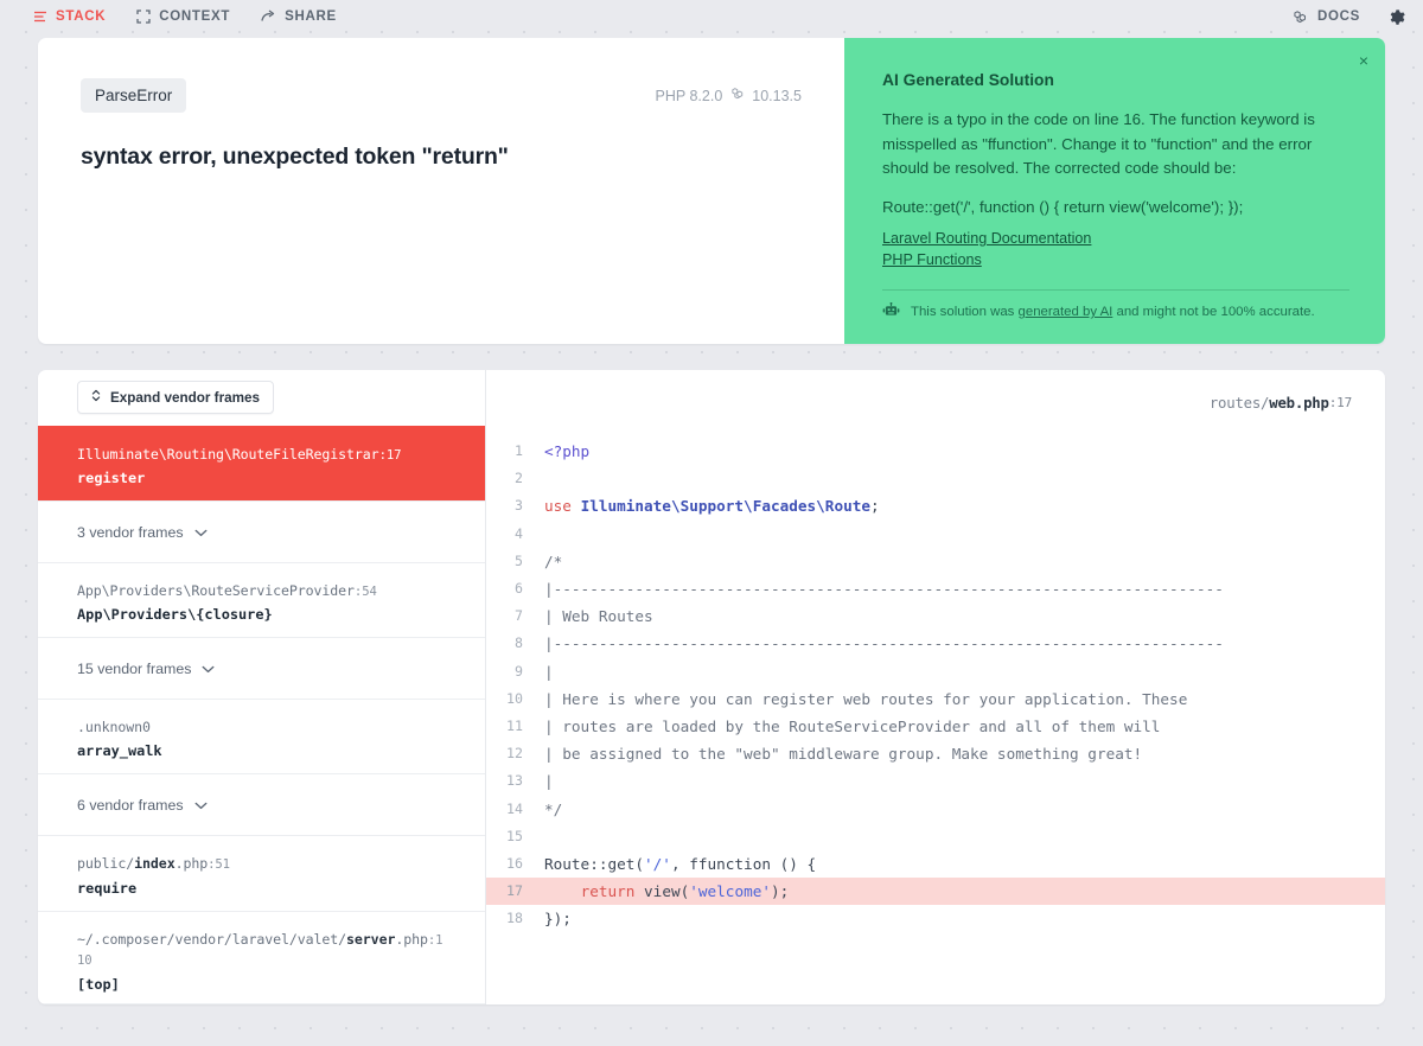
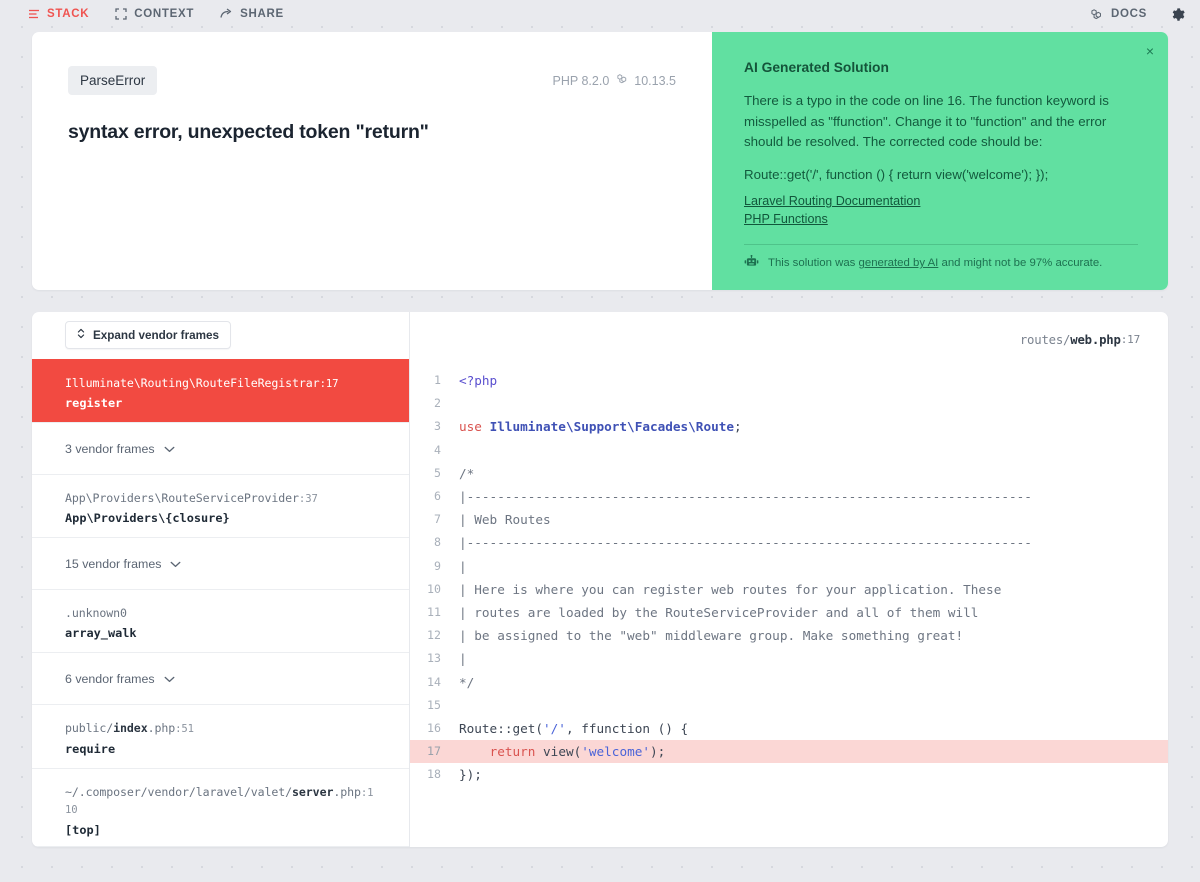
  STACK
  CONTEXT
  SHARE
  DOCS
  ParseError
  PHP 8.2.0
  10.13.5
  syntax error, unexpected token "return"
  ×
  AI Generated Solution
  There is a typo in the code on line 16. The function keyword is misspelled as "ffunction". Change it to "function" and the error should be resolved. The corrected code should be:
  Route::get('/', function () { return view('welcome'); });
  Laravel Routing Documentation
  PHP Functions
- This solution was generated by AI and might not be 100% accurate.
+ This solution was generated by AI and might not be 97% accurate.
  Expand vendor frames
  Illuminate\Routing\RouteFileRegistrar:17
  register
  3 vendor frames
- App\Providers\RouteServiceProvider:54
+ App\Providers\RouteServiceProvider:37
  App\Providers\{closure}
  15 vendor frames
  .unknown0
  array_walk
  6 vendor frames
  public/index.php:51
  require
  ~/.composer/vendor/laravel/valet/server.php:110
  [top]
  routes/
  web.php
  :17
  1
  <?php
  2
  3
  use Illuminate\Support\Facades\Route;
  4
  5
  /*
  6
  |--------------------------------------------------------------------------
  7
  | Web Routes
  8
  |--------------------------------------------------------------------------
  9
  |
  10
  | Here is where you can register web routes for your application. These
  11
  | routes are loaded by the RouteServiceProvider and all of them will
  12
  | be assigned to the "web" middleware group. Make something great!
  13
  |
  14
  */
  15
  16
  Route::get('/', ffunction () {
  17
  return view('welcome');
  18
  });
